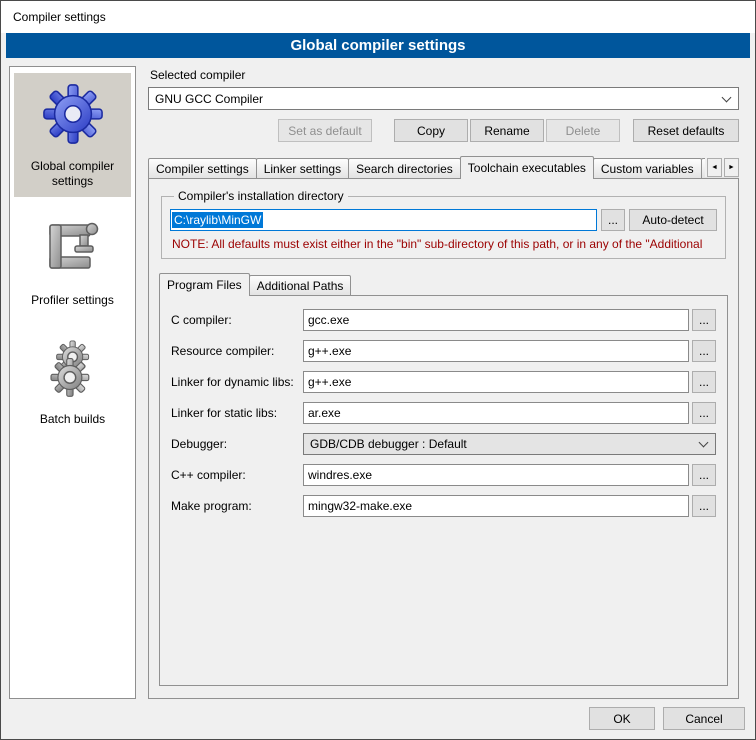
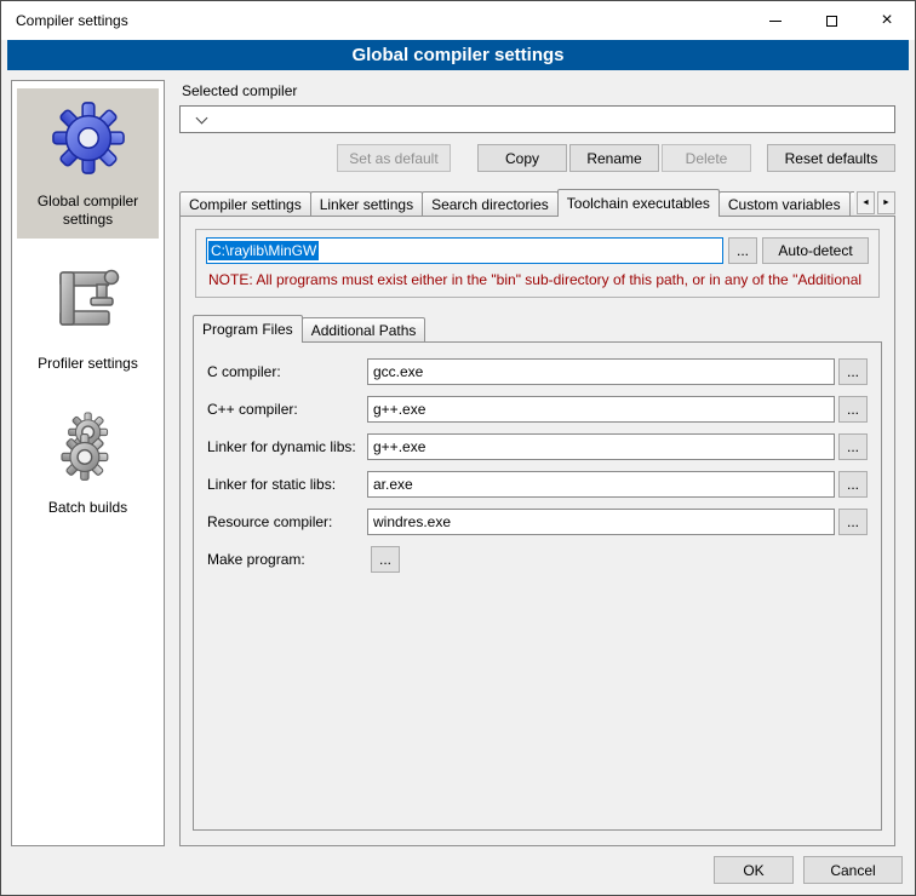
  Compiler settings
+ ×
  Global compiler settings
  Global compiler settings
  Profiler settings
  Batch builds
  Selected compiler
- GNU GCC Compiler
  Set as default
  Copy
  Rename
  Delete
  Reset defaults
  Compiler settings
  Linker settings
  Search directories
  Toolchain executables
  Custom variables
- Compiler's installation directory
  C:\raylib\MinGW
  ...
  Auto-detect
- NOTE: All defaults must exist either in the "bin" sub-directory of this path, or in any of the "Additional
+ NOTE: All programs must exist either in the "bin" sub-directory of this path, or in any of the "Additional
  Program Files
  Additional Paths
  C compiler:
  gcc.exe
  ...
- Resource compiler:
+ C++ compiler:
  g++.exe
  ...
  Linker for dynamic libs:
  g++.exe
  ...
  Linker for static libs:
  ar.exe
  ...
- Debugger:
- GDB/CDB debugger : Default
- C++ compiler:
+ Resource compiler:
  windres.exe
  ...
  Make program:
- mingw32-make.exe
  ...
  OK
  Cancel
